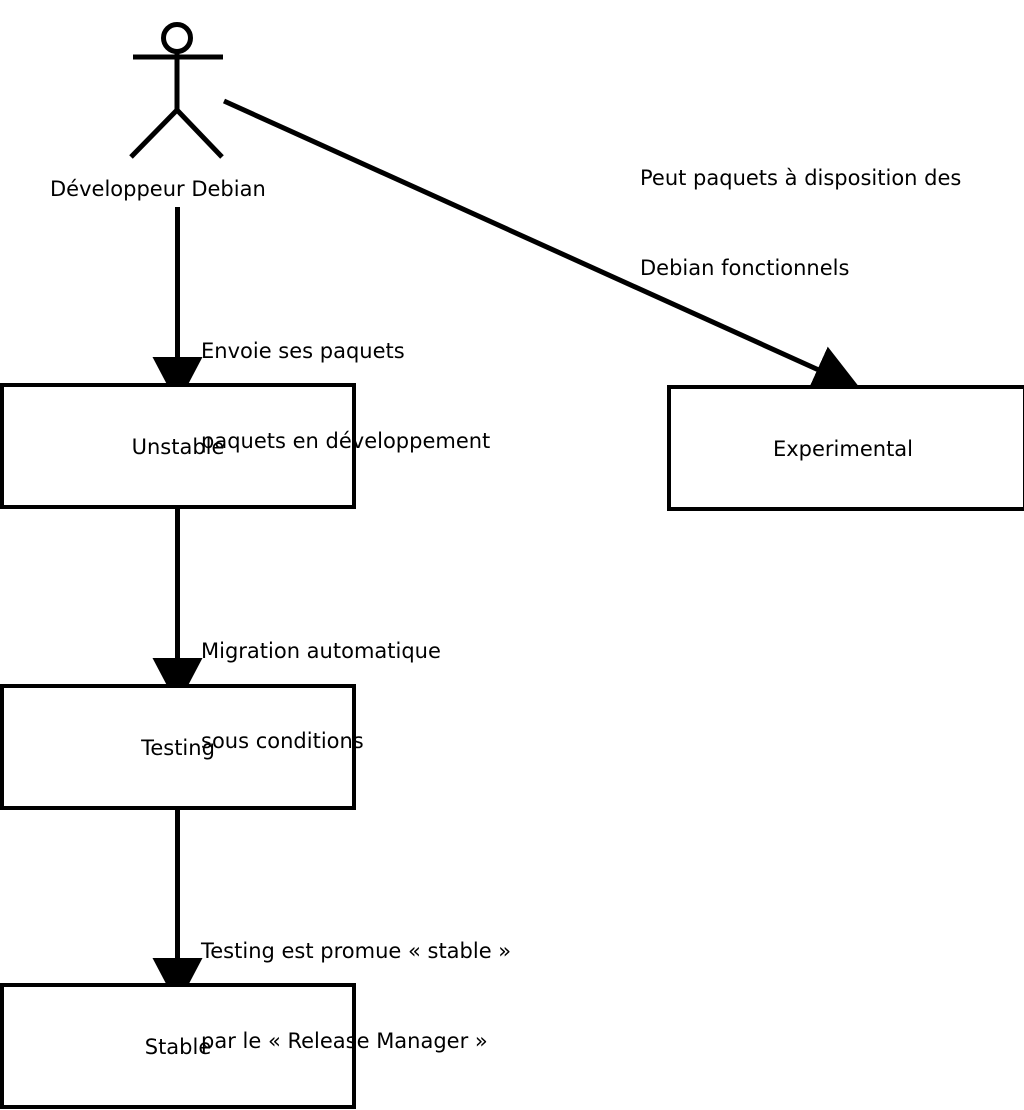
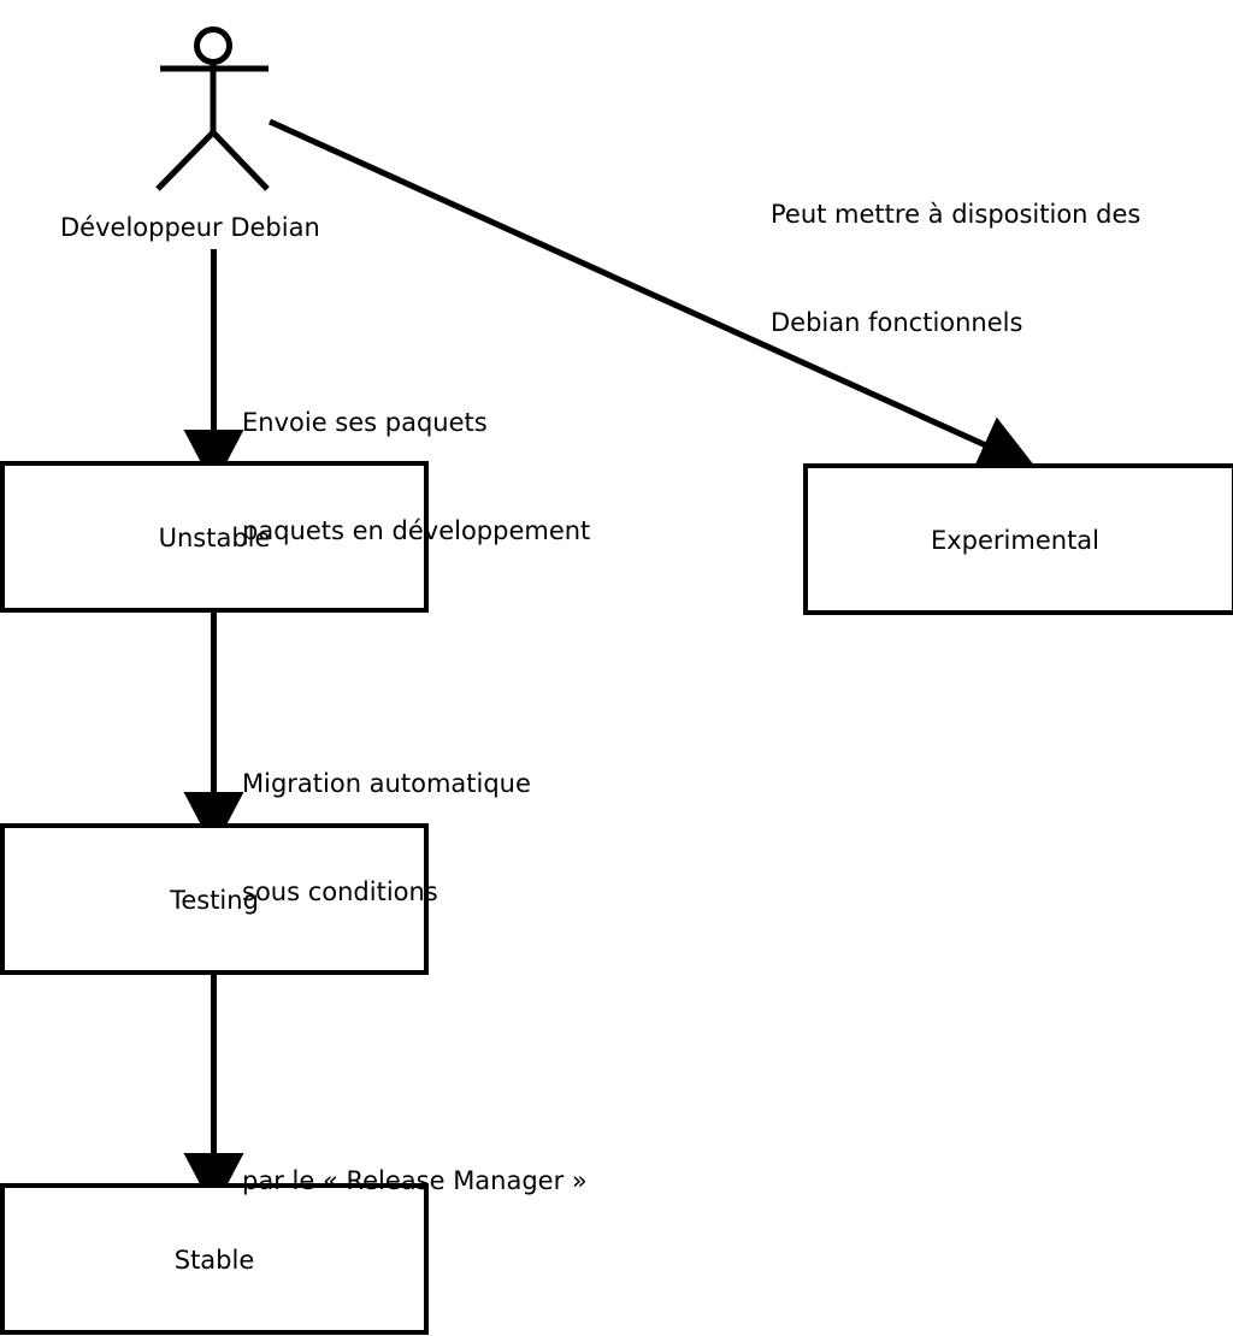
  Développeur Debian
  Unstable
  Experimental
  Testing
  Stable
- Peut paquets à disposition des
+ Peut mettre à disposition des
  Debian fonctionnels
  Envoie ses paquets
  paquets en développement
  Migration automatique
  sous conditions
- Testing est promue « stable »
  par le « Release Manager »
